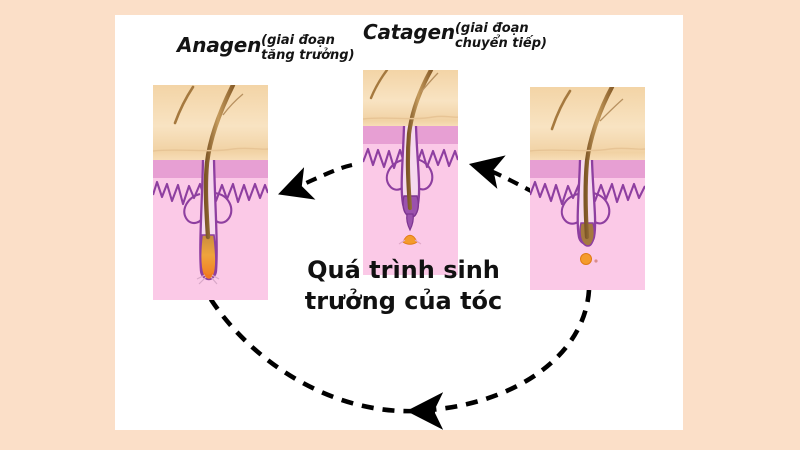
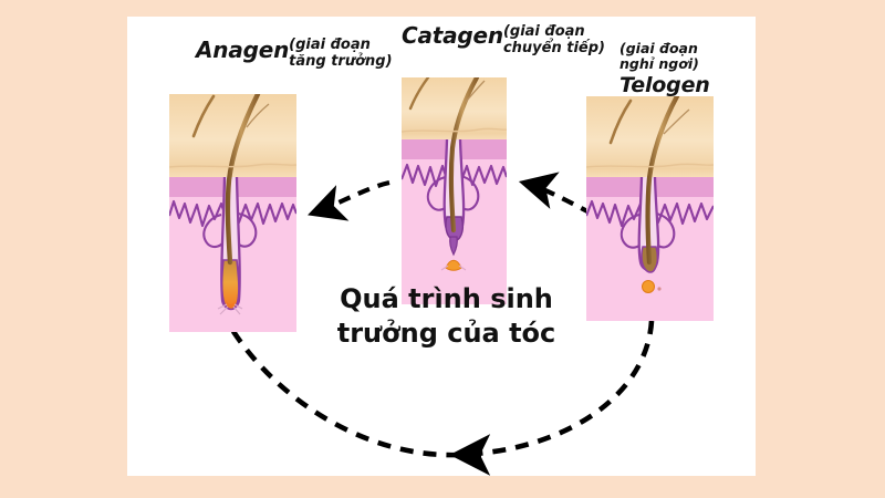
  Anagen(giai đoạn
  tăng trưởng)
  Catagen(giai đoạn
  chuyển tiếp)
+ (giai đoạn
+ nghỉ ngơi)
+ Telogen
  Quá trình sinh
  trưởng của tóc
